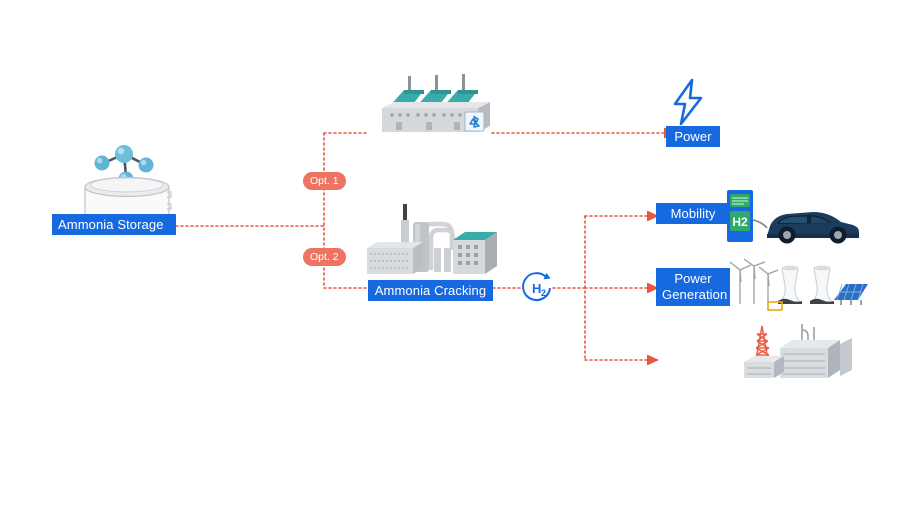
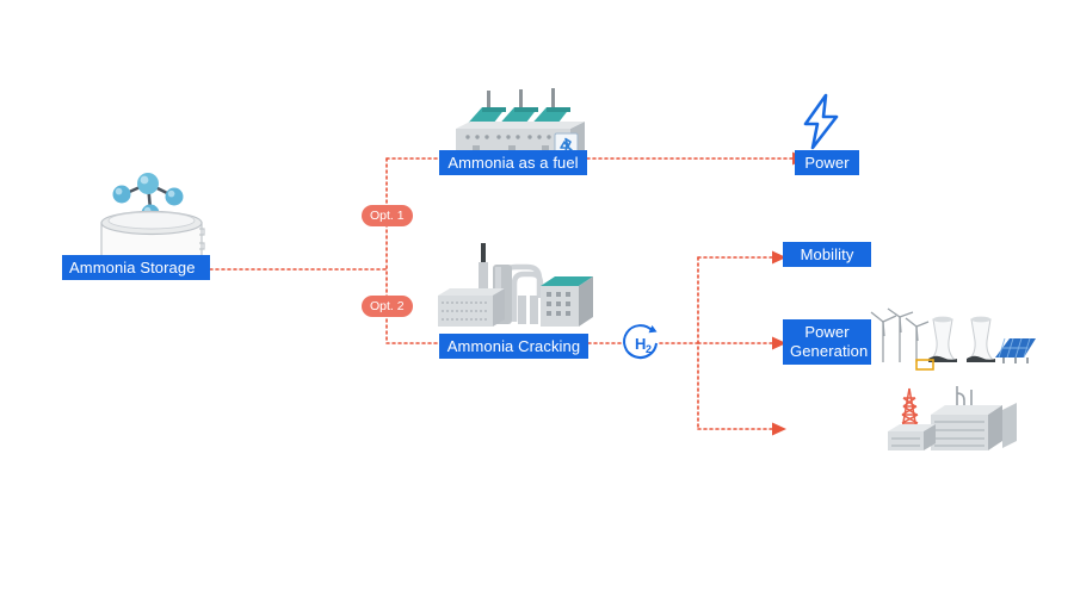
  H
  2
- H2
  Ammonia Storage
+ Ammonia as a fuel
  Ammonia Cracking
  Power
  Mobility
  Power
  Generation
  Opt. 1
  Opt. 2
